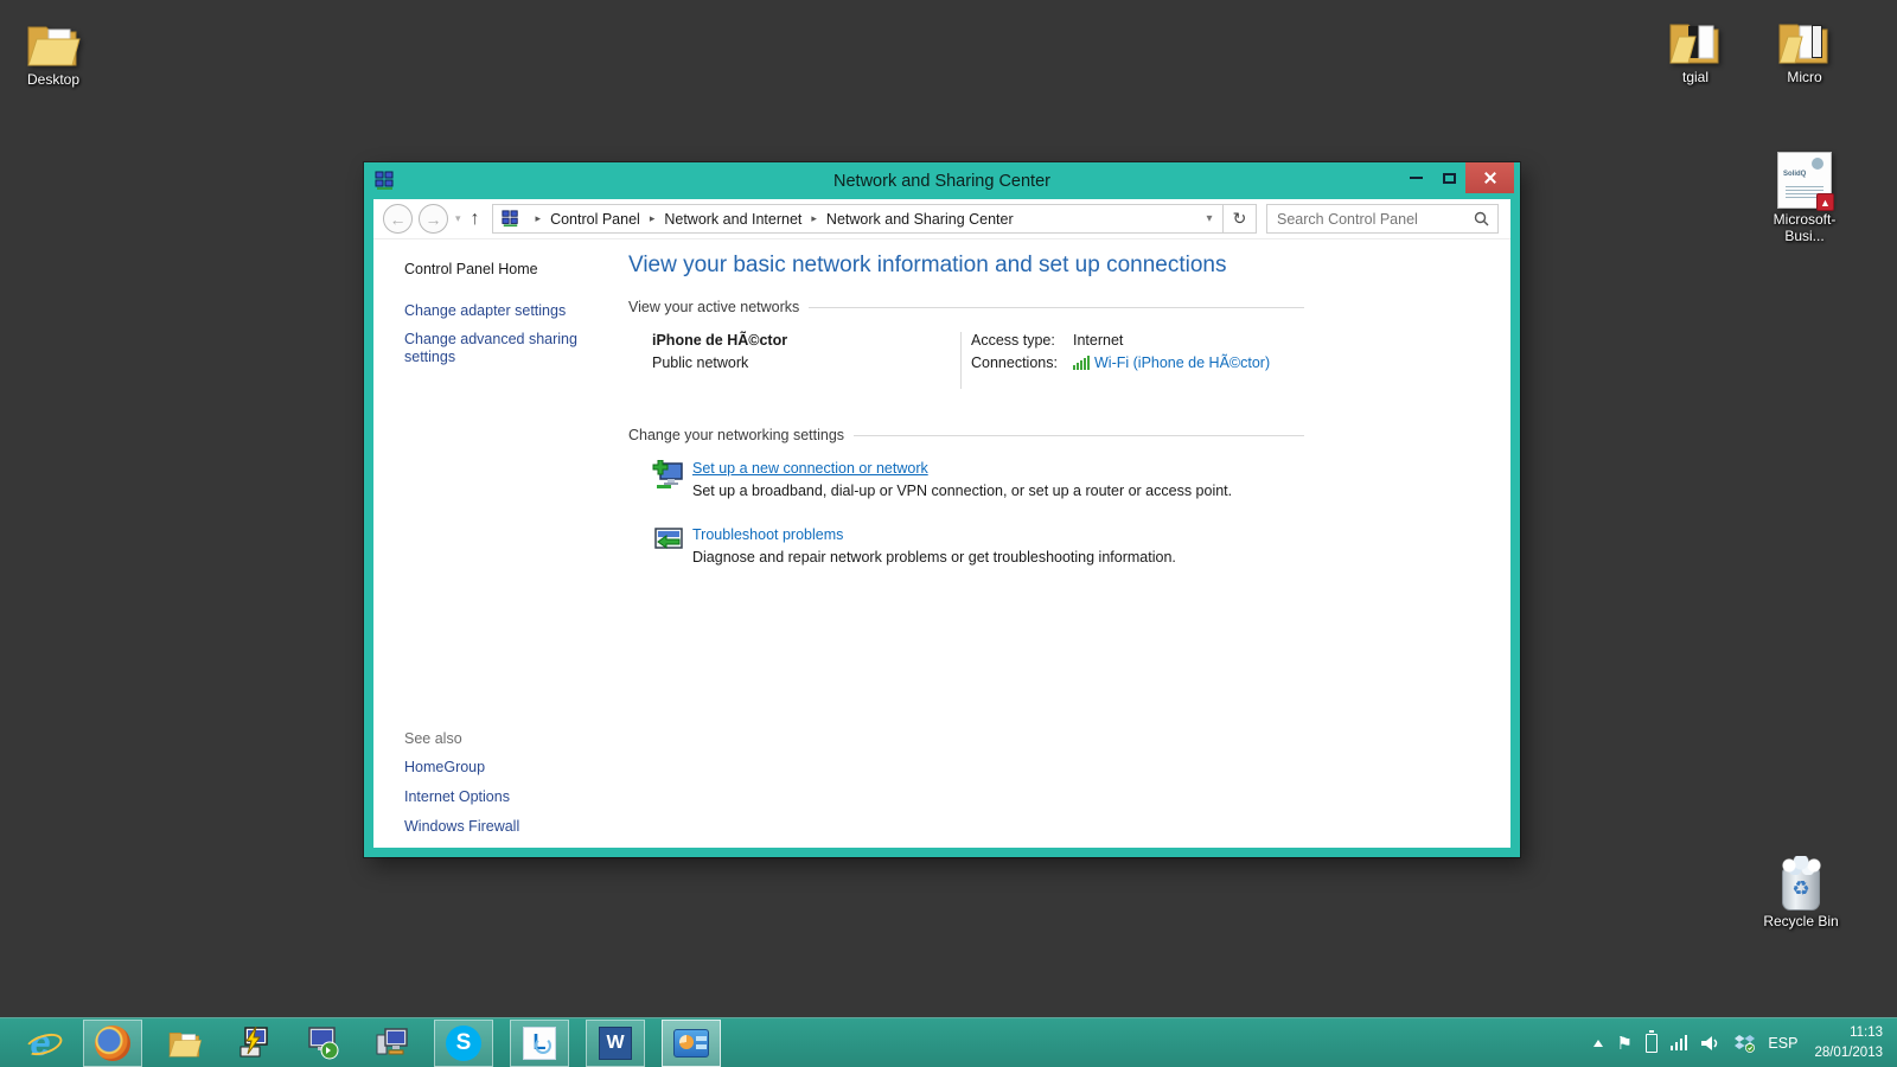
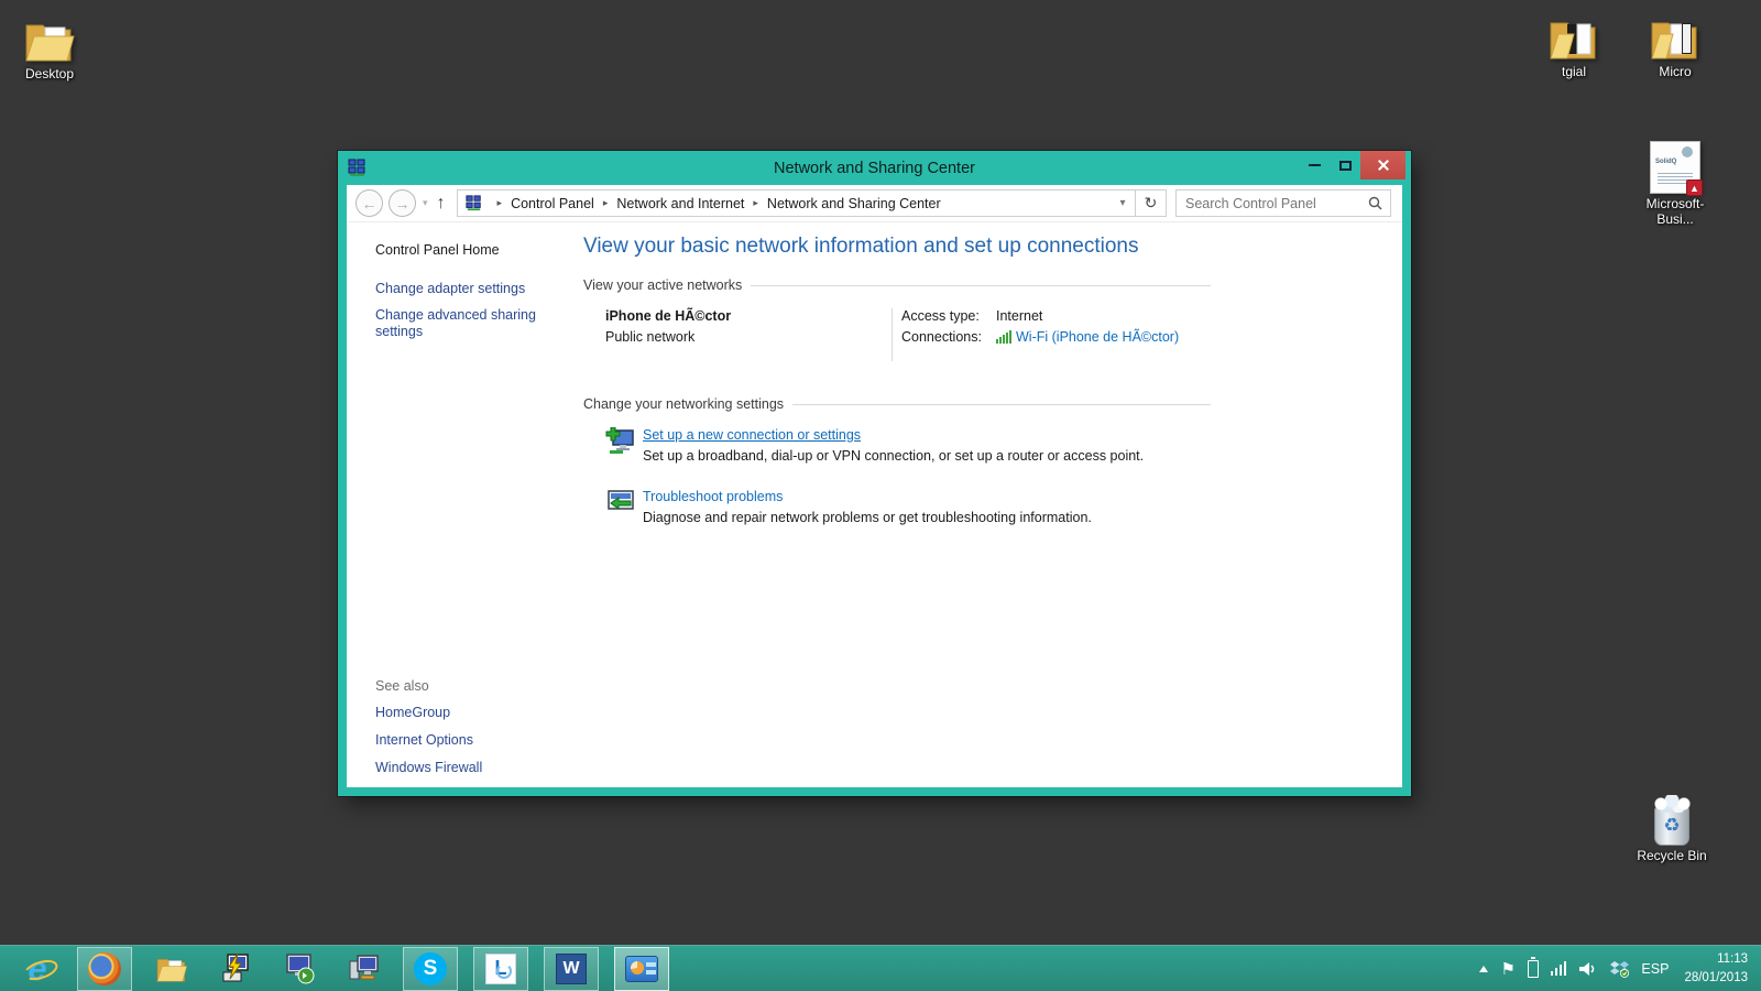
  Desktop
  tgial
  Micro
  ▲
  Microsoft-Busi...
  ♻
  Recycle Bin
  Network and Sharing Center
  ←
  →
  ▾
  ↑
  ▸
  Control Panel
  ▸
  Network and Internet
  ▸
  Network and Sharing Center
  ▾
  ↻
  Search Control Panel
  Control Panel Home
  Change adapter settings
  Change advanced sharing settings
  See also
  HomeGroup
  Internet Options
  Windows Firewall
  View your basic network information and set up connections
  View your active networks
  iPhone de HÃ©ctor
  Public network
  Access type:
  Internet
  Connections:
  Wi-Fi (iPhone de HÃ©ctor)
  Change your networking settings
- Set up a new connection or network
+ Set up a new connection or settings
  Set up a broadband, dial-up or VPN connection, or set up a router or access point.
  Troubleshoot problems
  Diagnose and repair network problems or get troubleshooting information.
  e
  S
  L
  W
  ⚑
  ESP
  11:13
  28/01/2013
